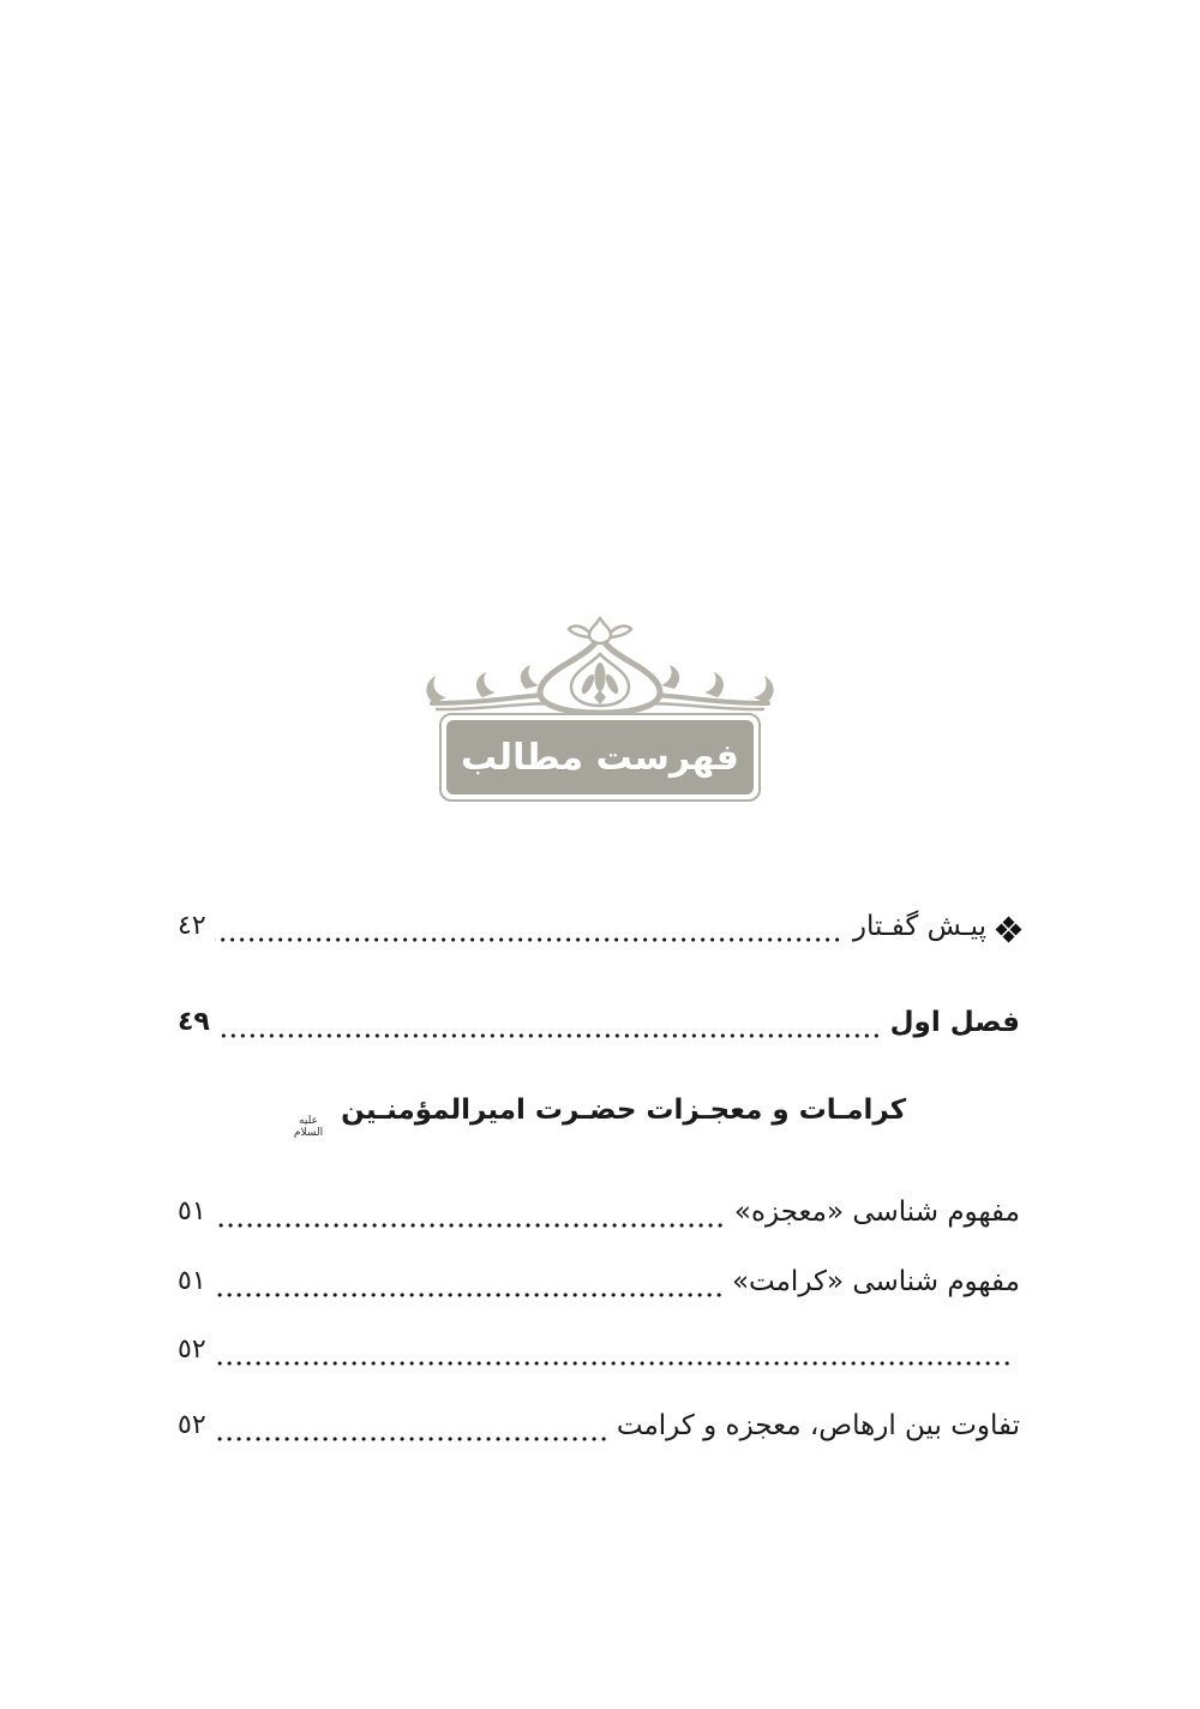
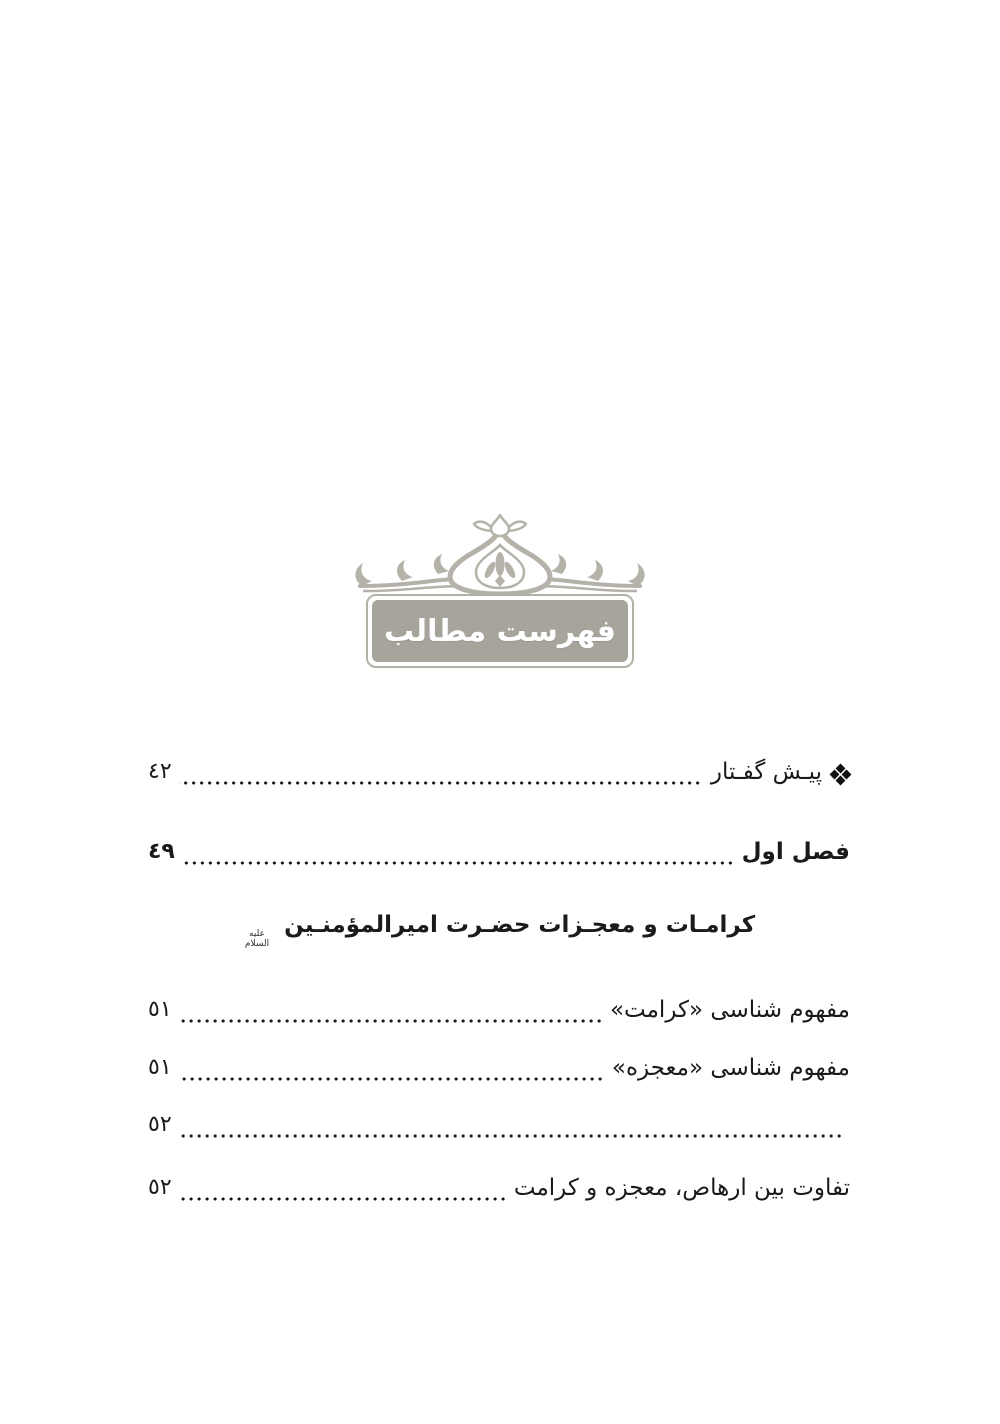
  فهرست مطالب
  پیـش گفـتار
  ٤٢
  فصل اول
  ٤٩
  کرامـات و معجـزات حضـرت امیرالمؤمنـین
  علیه
  السلام
- مفهوم شناسی «معجزه»
+ مفهوم شناسی «کرامت»
  ٥١
- مفهوم شناسی «کرامت»
+ مفهوم شناسی «معجزه»
  ٥١
  ٥٢
  تفاوت بین ارهاص، معجزه و کرامت
  ٥٢
